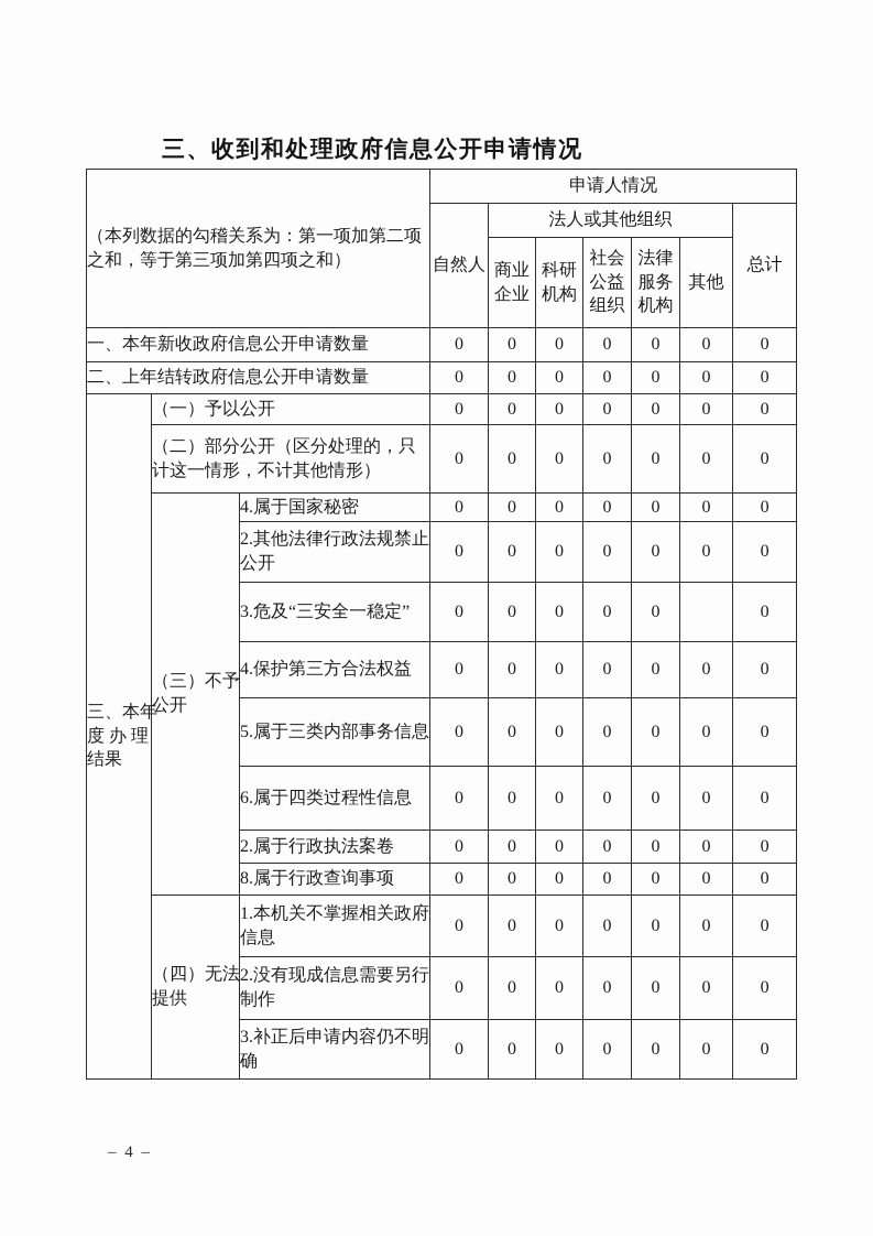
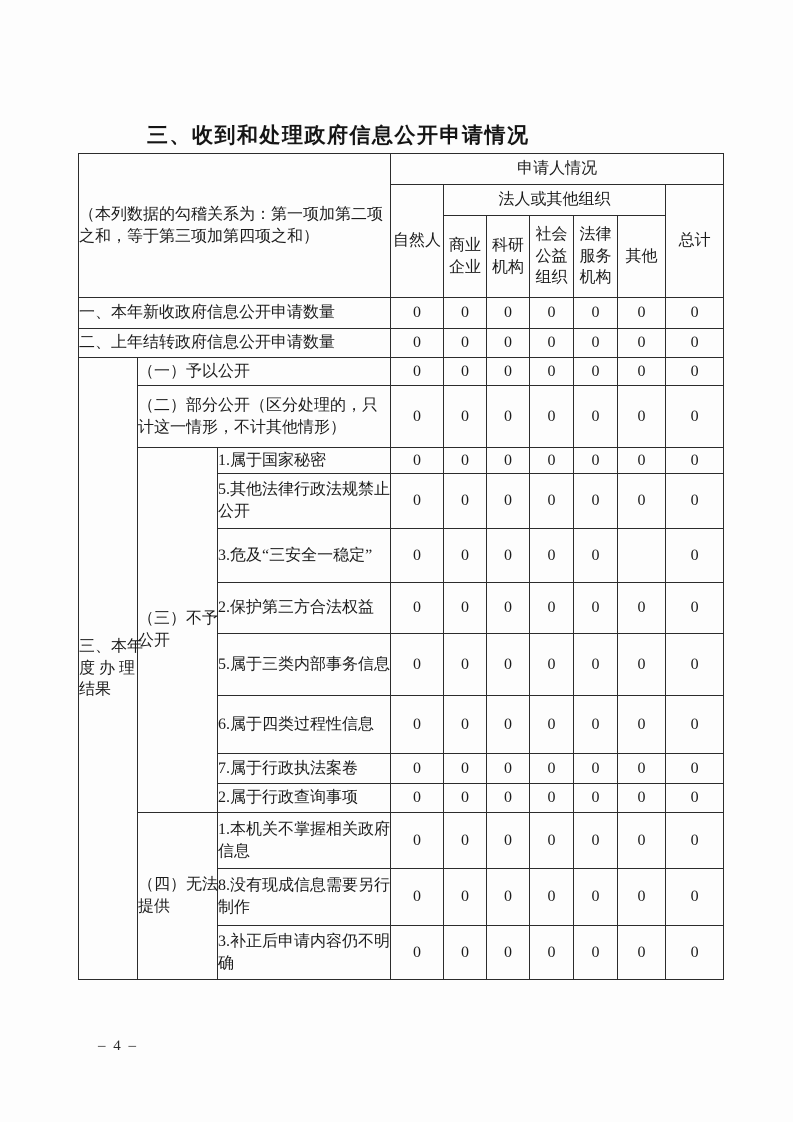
  三、收到和处理政府信息公开申请情况
  （本列数据的勾稽关系为：第一项加第二项 之和，等于第三项加第四项之和）	申请人情况
  自然人	法人或其他组织	总计
  商业 企业	科研 机构	社会 公益 组织	法律 服务 机构	其他
  一、本年新收政府信息公开申请数量	0	0	0	0	0	0	0
  二、上年结转政府信息公开申请数量	0	0	0	0	0	0	0
  三、本年 度 办 理 结果	（一）予以公开	0	0	0	0	0	0	0
  （二）部分公开（区分处理的，只计这一情形，不计其他情形）	0	0	0	0	0	0	0
- （三）不予 公开	4.属于国家秘密	0	0	0	0	0	0	0
+ （三）不予 公开	1.属于国家秘密	0	0	0	0	0	0	0
- 2.其他法律行政法规禁止公开	0	0	0	0	0	0	0
+ 5.其他法律行政法规禁止公开	0	0	0	0	0	0	0
  3.危及“三安全一稳定”	0	0	0	0	0		0
- 4.保护第三方合法权益	0	0	0	0	0	0	0
+ 2.保护第三方合法权益	0	0	0	0	0	0	0
  5.属于三类内部事务信息	0	0	0	0	0	0	0
  6.属于四类过程性信息	0	0	0	0	0	0	0
- 2.属于行政执法案卷	0	0	0	0	0	0	0
+ 7.属于行政执法案卷	0	0	0	0	0	0	0
- 8.属于行政查询事项	0	0	0	0	0	0	0
+ 2.属于行政查询事项	0	0	0	0	0	0	0
  （四）无法 提供	1.本机关不掌握相关政府信息	0	0	0	0	0	0	0
- 2.没有现成信息需要另行制作	0	0	0	0	0	0	0
+ 8.没有现成信息需要另行制作	0	0	0	0	0	0	0
  3.补正后申请内容仍不明确	0	0	0	0	0	0	0
  – 4 –
